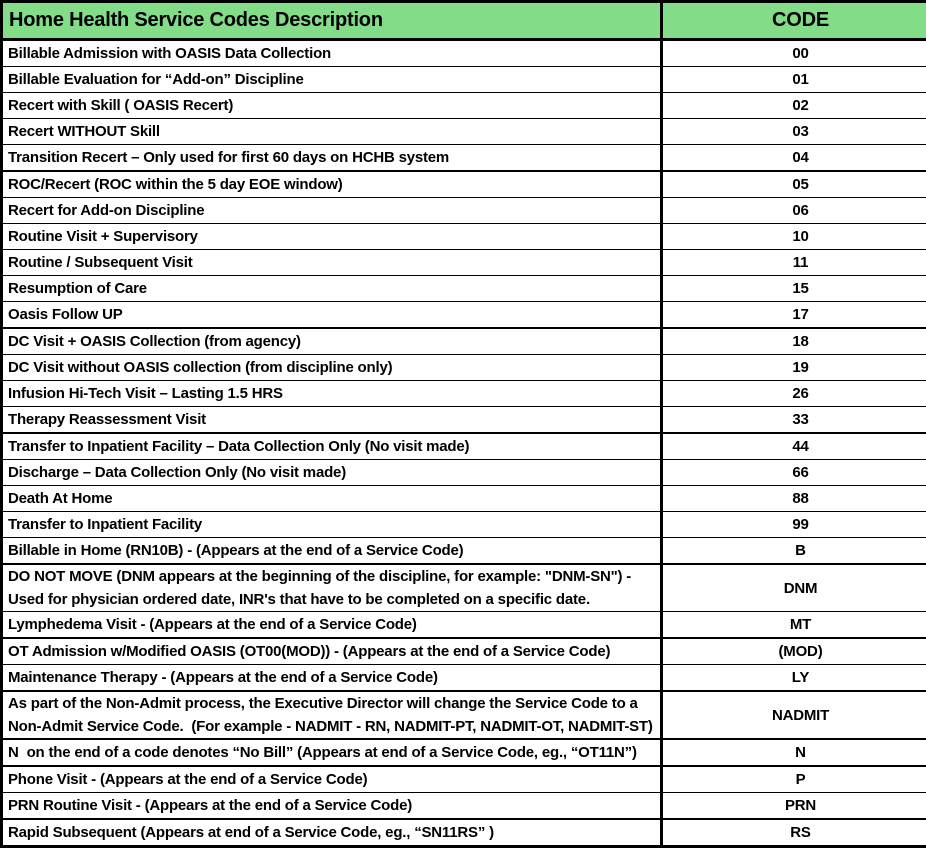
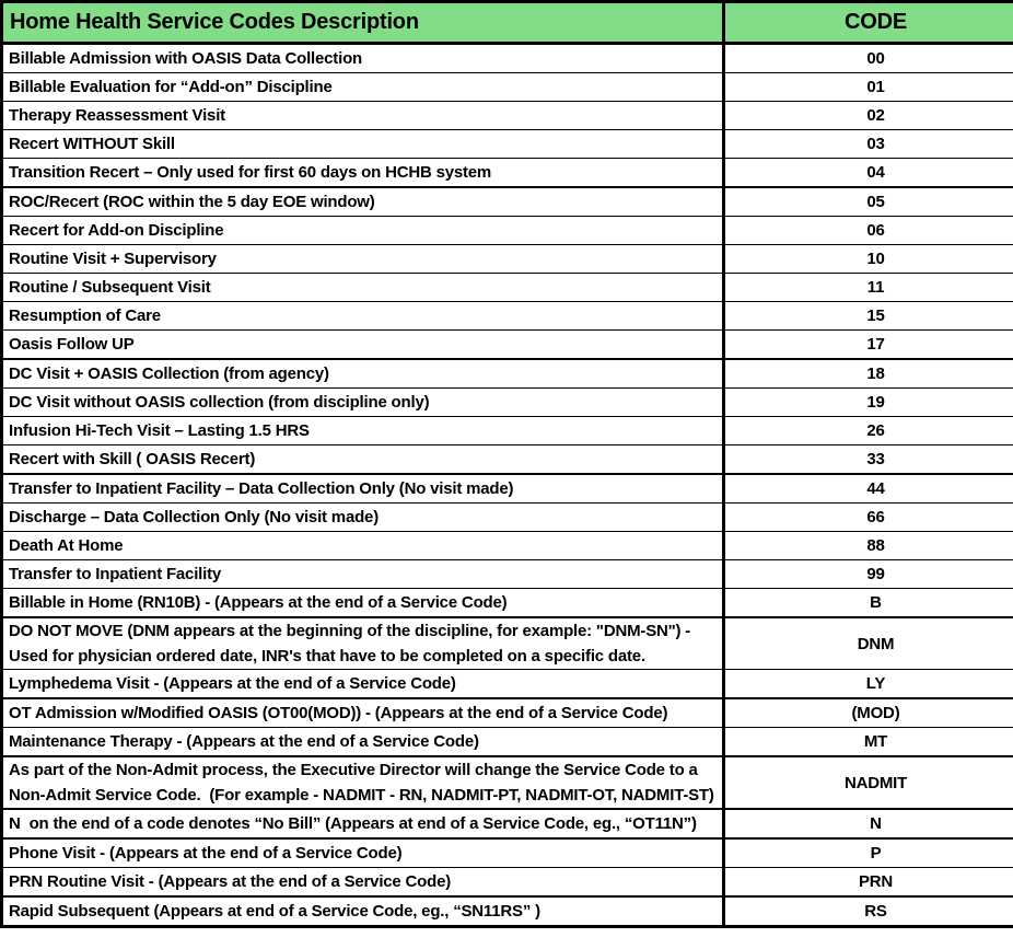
  Home Health Service Codes Description	CODE
  Billable Admission with OASIS Data Collection	00
  Billable Evaluation for “Add-on” Discipline	01
- Recert with Skill ( OASIS Recert)	02
+ Therapy Reassessment Visit	02
  Recert WITHOUT Skill	03
  Transition Recert – Only used for first 60 days on HCHB system	04
  ROC/Recert (ROC within the 5 day EOE window)	05
  Recert for Add-on Discipline	06
  Routine Visit + Supervisory	10
  Routine / Subsequent Visit	11
  Resumption of Care	15
  Oasis Follow UP	17
  DC Visit + OASIS Collection (from agency)	18
  DC Visit without OASIS collection (from discipline only)	19
  Infusion Hi-Tech Visit – Lasting 1.5 HRS	26
- Therapy Reassessment Visit	33
+ Recert with Skill ( OASIS Recert)	33
  Transfer to Inpatient Facility – Data Collection Only (No visit made)	44
  Discharge – Data Collection Only (No visit made)	66
  Death At Home	88
  Transfer to Inpatient Facility	99
  Billable in Home (RN10B) - (Appears at the end of a Service Code)	B
  DO NOT MOVE (DNM appears at the beginning of the discipline, for example: "DNM-SN") - Used for physician ordered date, INR's that have to be completed on a specific date.	DNM
- Lymphedema Visit - (Appears at the end of a Service Code)	MT
+ Lymphedema Visit - (Appears at the end of a Service Code)	LY
  OT Admission w/Modified OASIS (OT00(MOD)) - (Appears at the end of a Service Code)	(MOD)
- Maintenance Therapy - (Appears at the end of a Service Code)	LY
+ Maintenance Therapy - (Appears at the end of a Service Code)	MT
  As part of the Non-Admit process, the Executive Director will change the Service Code to a Non-Admit Service Code. (For example - NADMIT - RN, NADMIT-PT, NADMIT-OT, NADMIT-ST)	NADMIT
  N on the end of a code denotes “No Bill” (Appears at end of a Service Code, eg., “OT11N”)	N
  Phone Visit - (Appears at the end of a Service Code)	P
  PRN Routine Visit - (Appears at the end of a Service Code)	PRN
  Rapid Subsequent (Appears at end of a Service Code, eg., “SN11RS” )	RS
